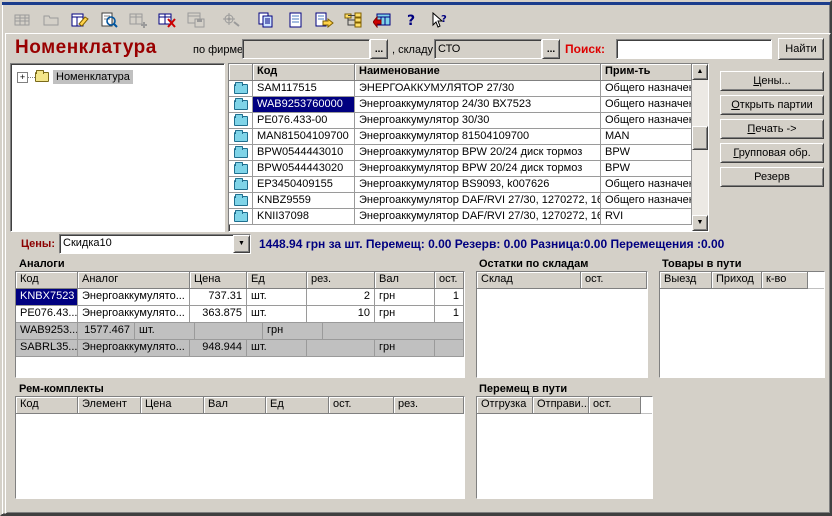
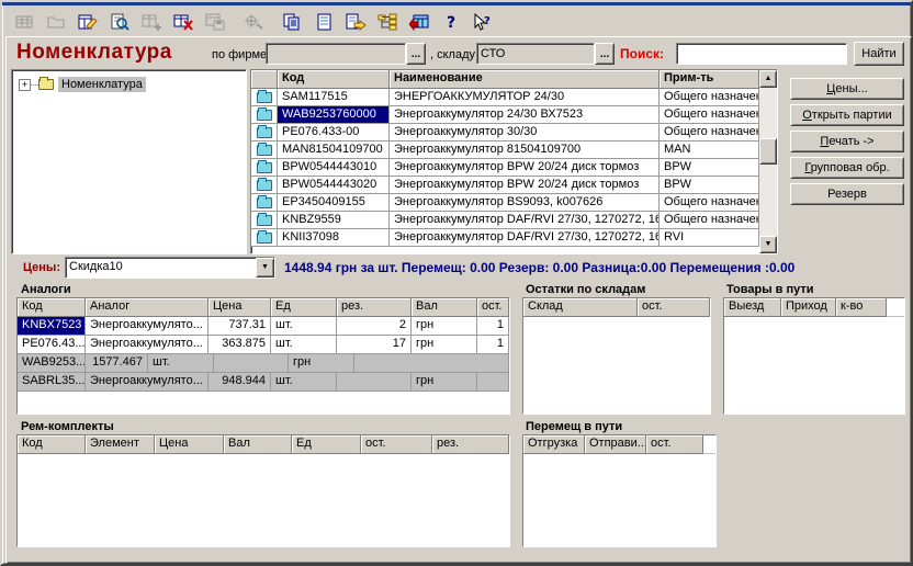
  ?
  ?
  Номенклатура
  по фирме
  ...
  , складу
  СТО
  ...
  Поиск:
  Найти
  +
  Номенклатура
  Код
  Наименование
  Прим-ть
  SAM117515
- ЭНЕРГОАККУМУЛЯТОР 27/30
+ ЭНЕРГОАККУМУЛЯТОР 24/30
  Общего назначе
  WAB9253760000
  Энергоаккумулятор 24/30 ВХ7523
  Общего назначе
  PE076.433-00
  Энергоаккумулятор 30/30
  Общего назначе
  MAN81504109700
  Энергоаккумулятор 81504109700
  MAN
  BPW0544443010
  Энергоаккумулятор BPW 20/24 диск тормоз
  BPW
  BPW0544443020
  Энергоаккумулятор BPW 20/24 диск тормоз
  BPW
  EP3450409155
  Энергоаккумулятор BS9093, k007626
  Общего назначе
  KNBZ9559
  Энергоаккумулятор DAF/RVI 27/30, 1270272, 16
  Общего назначе
  KNII37098
  Энергоаккумулятор DAF/RVI 27/30, 1270272, 16
  RVI
  Цены...
  Открыть партии
  Печать ->
  Групповая обр.
  Резерв
  Цены:
  Скидка10
  1448.94 грн за шт. Перемещ: 0.00 Резерв: 0.00 Разница:0.00 Перемещения :0.00
  Аналоги
  Код
  Аналог
  Цена
  Ед
  рез.
  Вал
  ост.
  KNBX7523
  Энергоаккумулято...
  737.31
  шт.
  2
  грн
  1
  PE076.43...
  Энергоаккумулято...
  363.875
  шт.
- 10
+ 17
  грн
  1
  WAB9253...
  1577.467
  шт.
  грн
  SABRL35...
  Энергоаккумулято...
  948.944
  шт.
  грн
  Остатки по складам
  Склад
  ост.
  Товары в пути
  Выезд
  Приход
  к-во
  Рем-комплекты
  Код
  Элемент
  Цена
  Вал
  Ед
  ост.
  рез.
  Перемещ в пути
  Отгрузка
  Отправи..
  ост.
